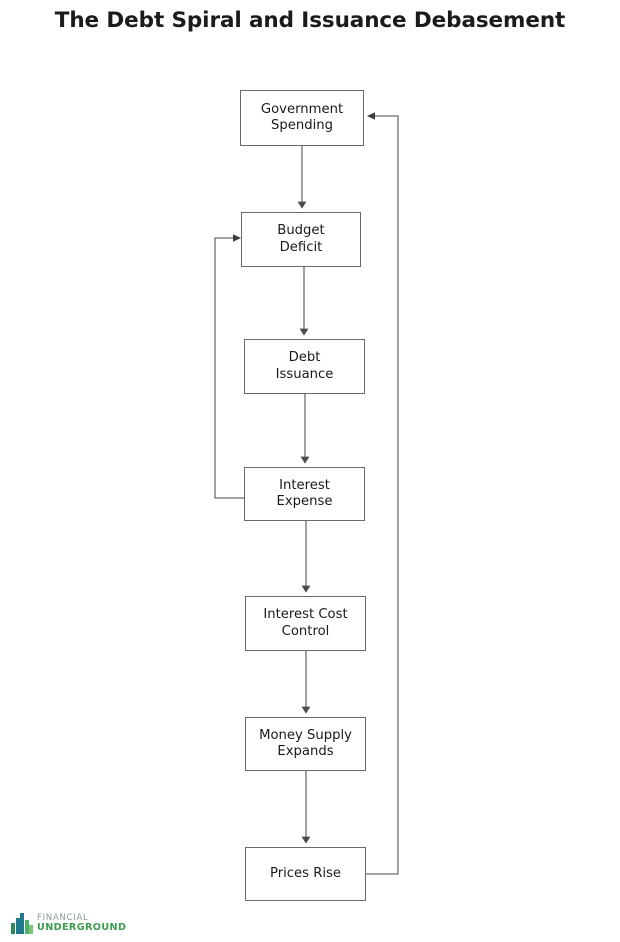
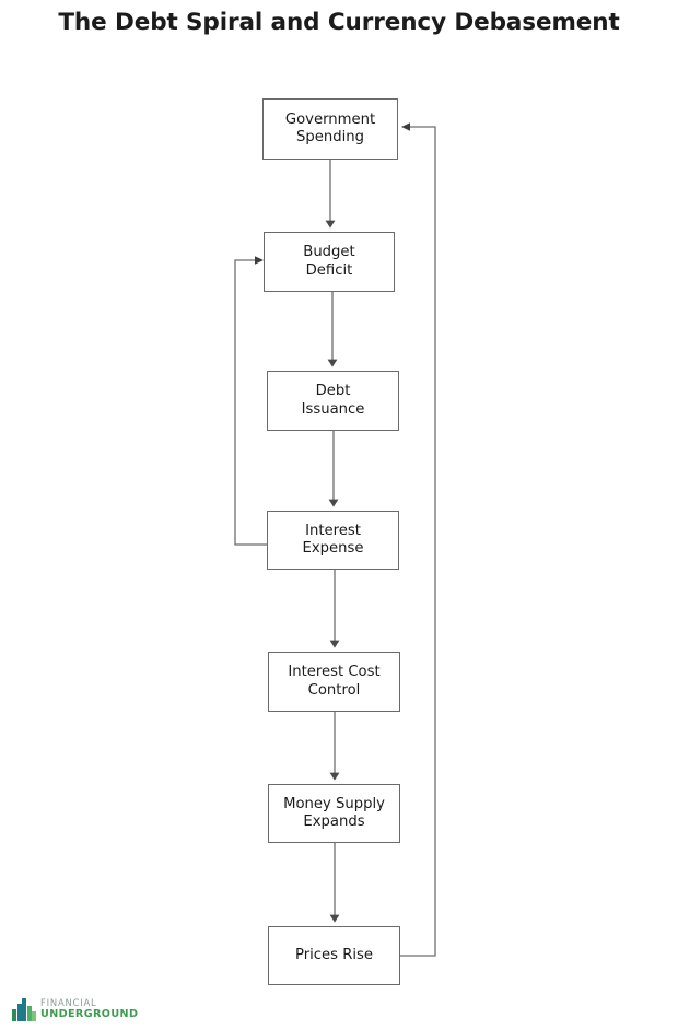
- The Debt Spiral and Issuance Debasement
+ The Debt Spiral and Currency Debasement
  Government
  Spending
  Budget
  Deficit
  Debt
  Issuance
  Interest
  Expense
  Interest Cost
  Control
  Money Supply
  Expands
  Prices Rise
  FINANCIAL
  UNDERGROUND
